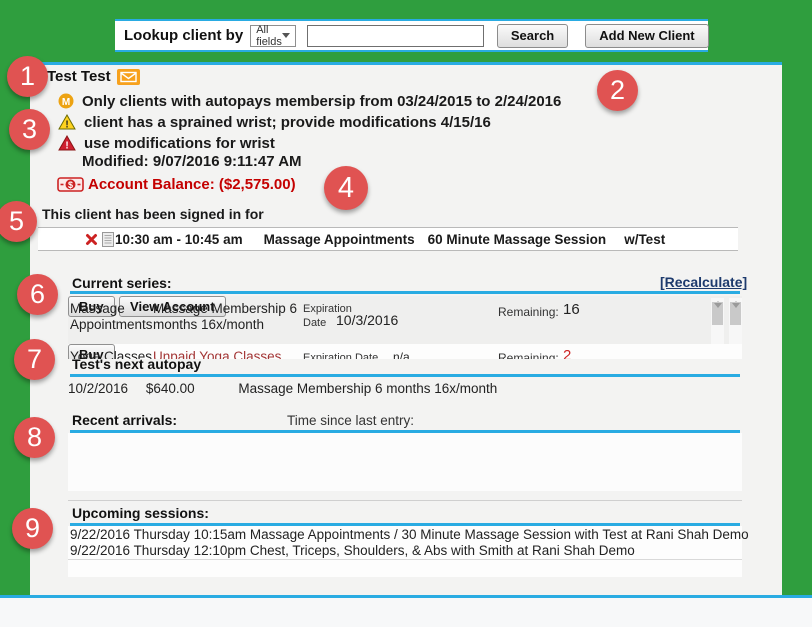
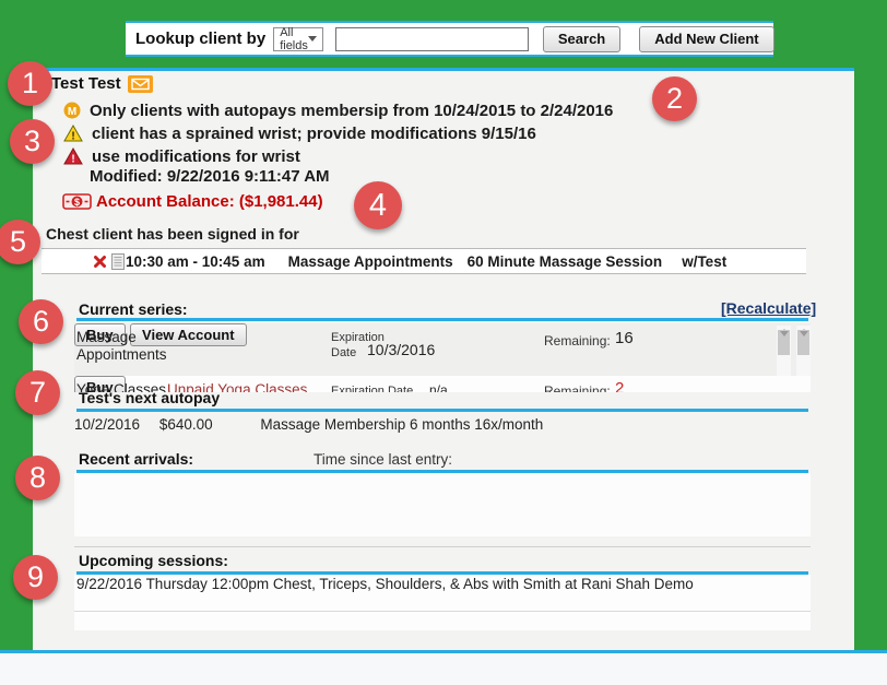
  Lookup client by
  All fields
  Search
  Add New Client
  Test Test
  M
- Only clients with autopays membersip from 03/24/2015 to 2/24/2016
+ Only clients with autopays membersip from 10/24/2015 to 2/24/2016
  !
- client has a sprained wrist; provide modifications 4/15/16
+ client has a sprained wrist; provide modifications 9/15/16
  !
  use modifications for wrist
- Modified: 9/07/2016 9:11:47 AM
+ Modified: 9/22/2016 9:11:47 AM
  $
- Account Balance: ($2,575.00)
+ Account Balance: ($1,981.44)
- This client has been signed in for
+ Chest client has been signed in for
  10:30 am - 10:45 am
  Massage Appointments
  60 Minute Massage Session
  w/Test
  Current series:
  [Recalculate]
  Massage Appointments
- Massage Membership 6 months 16x/month
  Expiration Date
  10/3/2016
  Remaining:
  16
  Buy View Account
  Yoga Classes
  Unpaid Yoga Classes
  Expiration Date
  n/a
  Remaining:
  2
  Buy
  Test's next autopay
  10/2/2016 $640.00 Massage Membership 6 months 16x/month
  Recent arrivals:
  Time since last entry:
  Upcoming sessions:
- 9/22/2016 Thursday 10:15am Massage Appointments / 30 Minute Massage Session with Test at Rani Shah Demo
- 9/22/2016 Thursday 12:10pm Chest, Triceps, Shoulders, & Abs with Smith at Rani Shah Demo
+ 9/22/2016 Thursday 12:00pm Chest, Triceps, Shoulders, & Abs with Smith at Rani Shah Demo
  1
  2
  3
  4
  5
  6
  7
  8
  9
